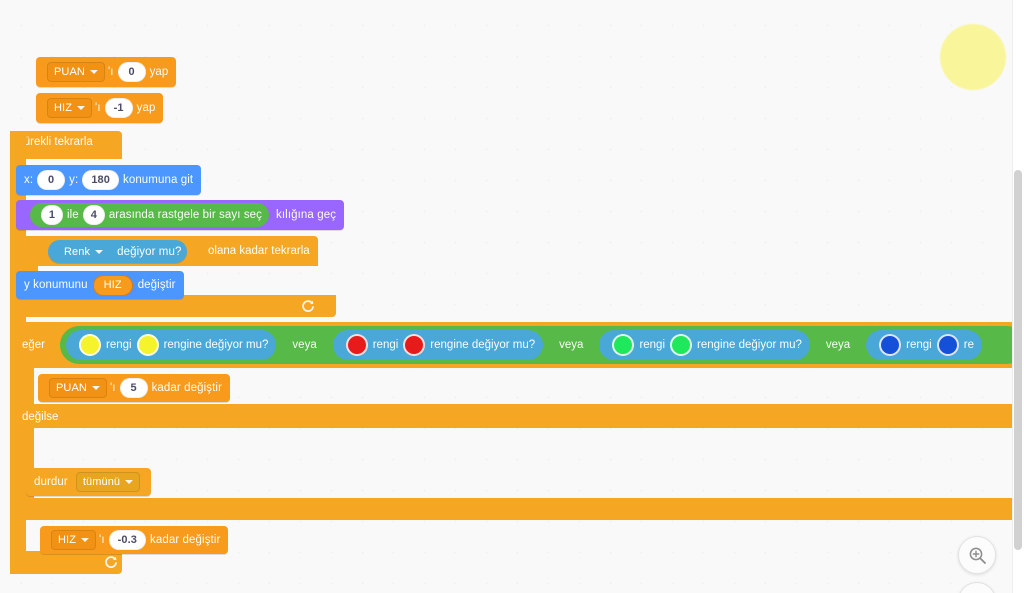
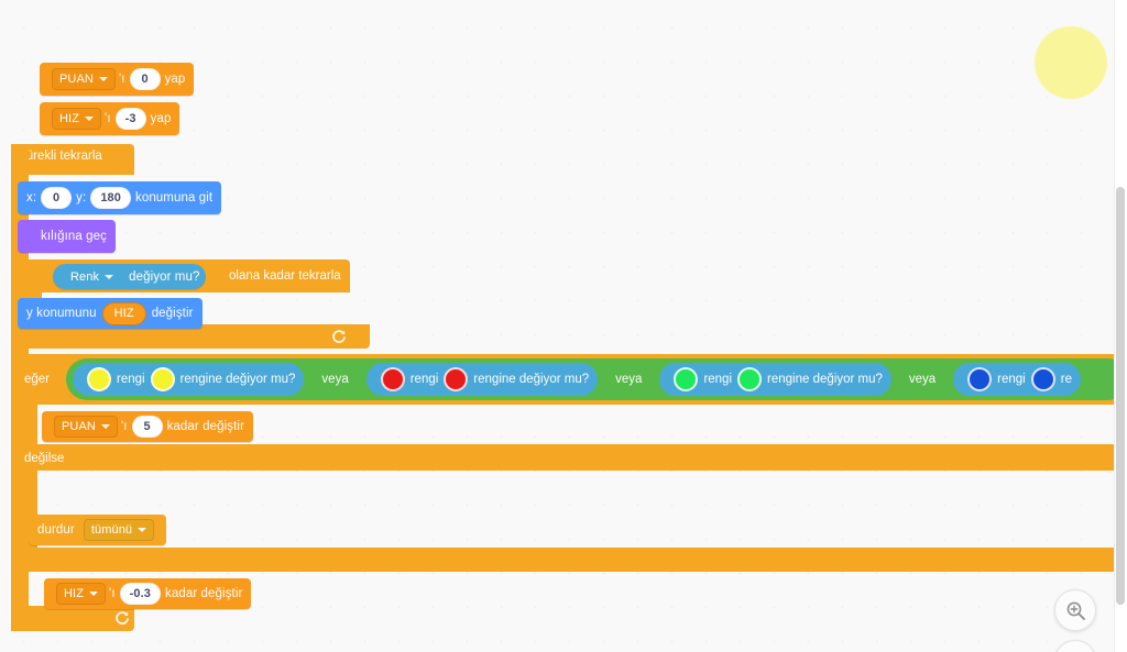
  PUAN
  'ı
  0
  yap
  HIZ
  'ı
- -1
+ -3
  yap
  ürekli tekrarla
  x:
  0
  y:
  180
  konumuna git
- 1
- ile
- 4
- arasında rastgele bir sayı seç
  kılığına geç
  Renk
  değiyor mu?
  olana kadar tekrarla
  y konumunu
  HIZ
  değiştir
  eğer
  rengi
  rengine değiyor mu?
  veya
  rengi
  rengine değiyor mu?
  veya
  rengi
  rengine değiyor mu?
  veya
  rengi
  re
  PUAN
  'ı
  5
  kadar değiştir
  değilse
  durdur
  tümünü
  HIZ
  'ı
  -0.3
  kadar değiştir
